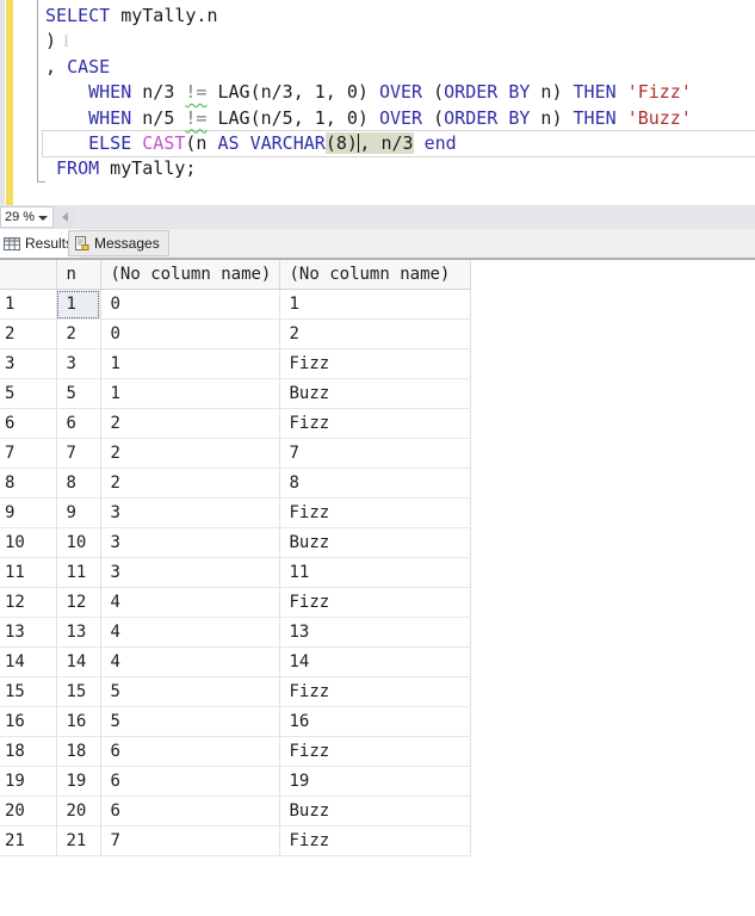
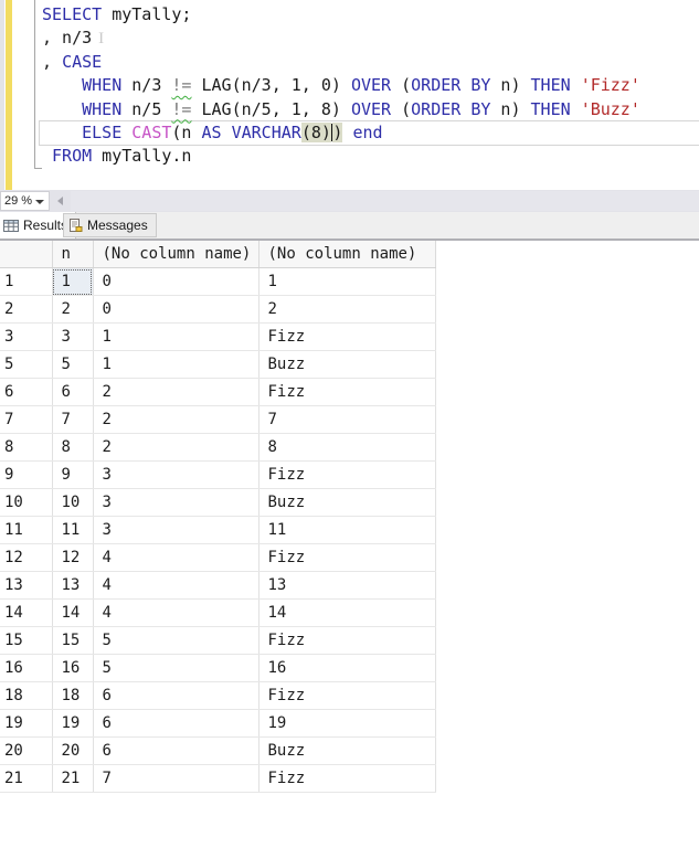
- SELECT myTally.n
+ SELECT myTally;
- )
+ , n/3
  , CASE
  WHEN n/3 != LAG(n/3, 1, 0) OVER (ORDER BY n) THEN 'Fizz'
- WHEN n/5 != LAG(n/5, 1, 0) OVER (ORDER BY n) THEN 'Buzz'
+ WHEN n/5 != LAG(n/5, 1, 8) OVER (ORDER BY n) THEN 'Buzz'
- ELSE CAST(n AS VARCHAR(8), n/3 end
+ ELSE CAST(n AS VARCHAR(8)) end
- FROM myTally;
+ FROM myTally.n
  29 %
  Result
  Messages
  	n	(No column name)	(No column name)
  1	1	0	1
  2	2	0	2
  3	3	1	Fizz
  5	5	1	Buzz
  6	6	2	Fizz
  7	7	2	7
  8	8	2	8
  9	9	3	Fizz
  10	10	3	Buzz
  11	11	3	11
  12	12	4	Fizz
  13	13	4	13
  14	14	4	14
  15	15	5	Fizz
  16	16	5	16
  18	18	6	Fizz
  19	19	6	19
  20	20	6	Buzz
  21	21	7	Fizz
